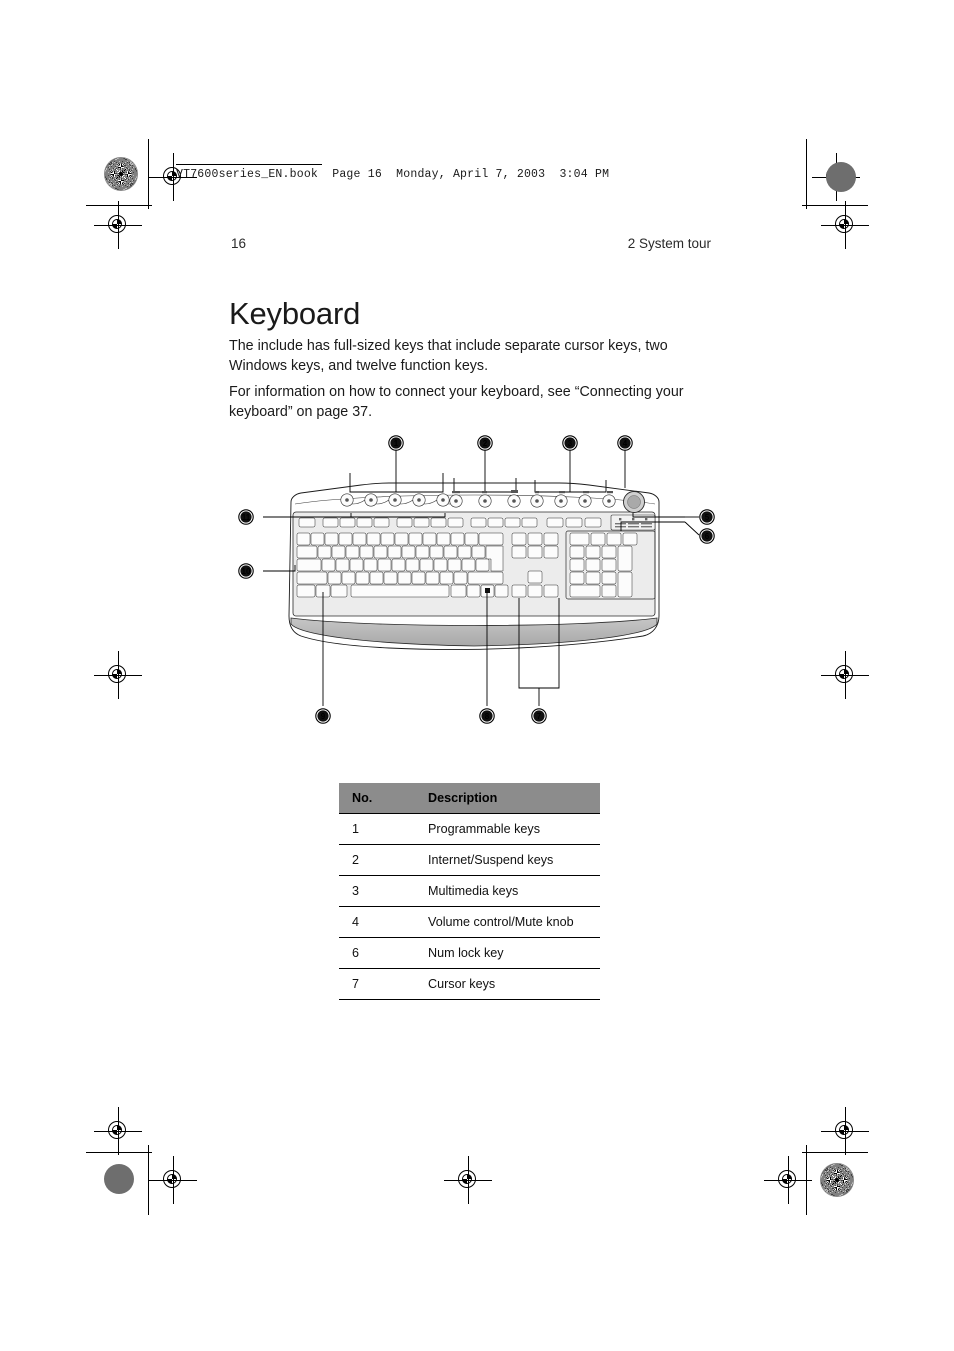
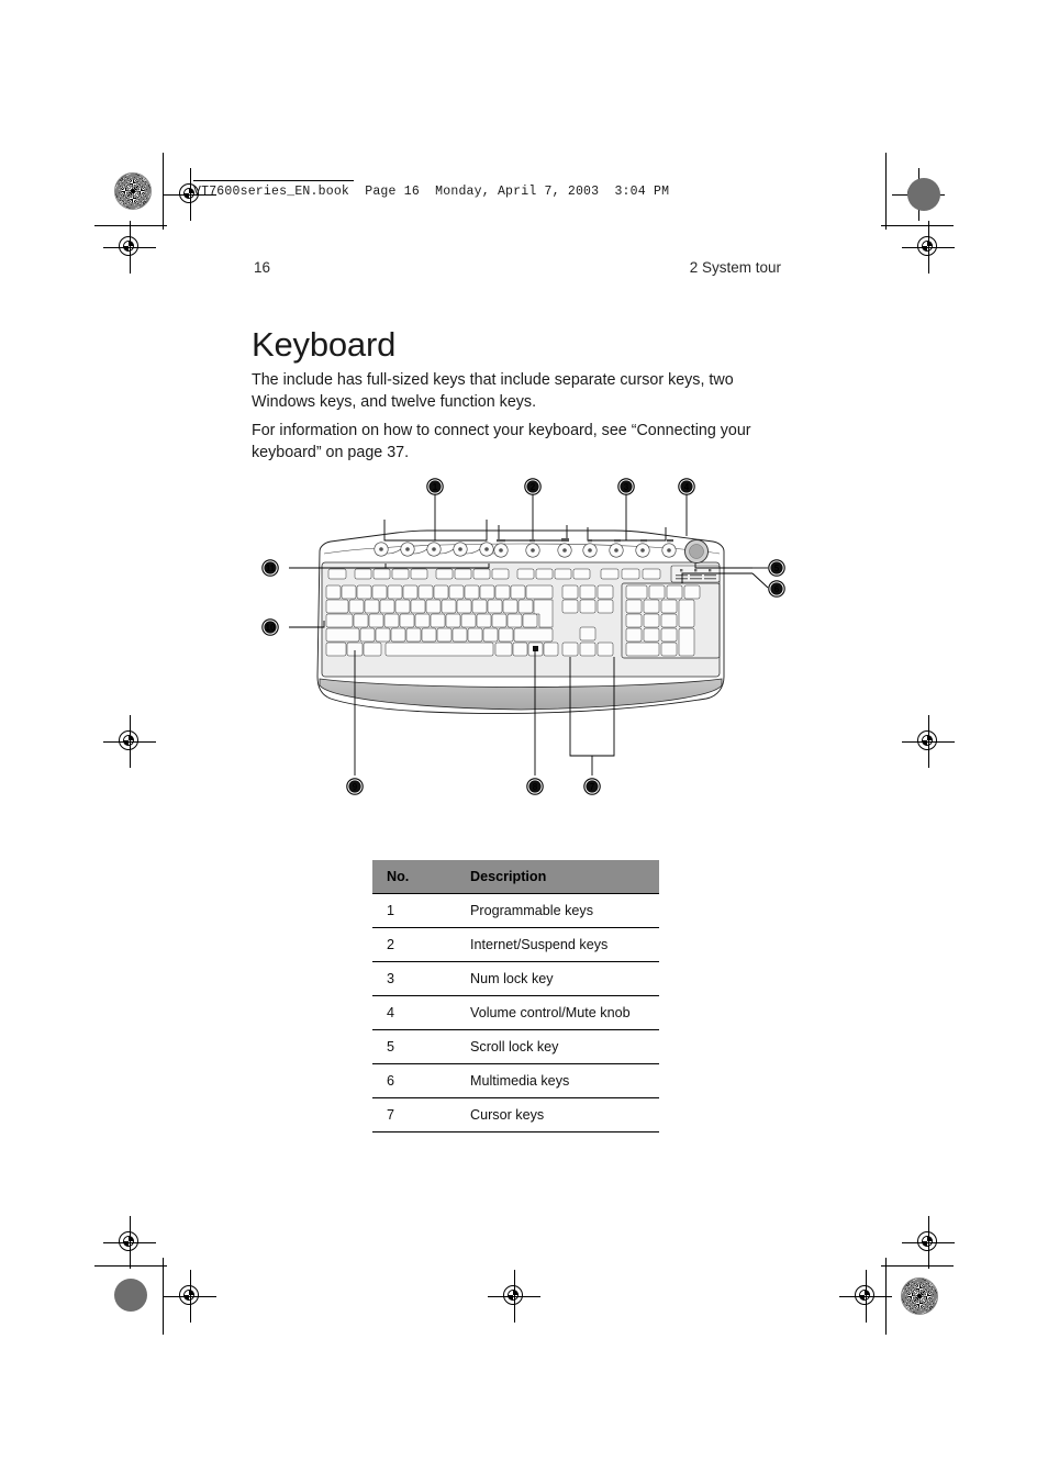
  VT7600series_EN.book Page 16 Monday, April 7, 2003 3:04 PM
  16
  2 System tour
  Keyboard
  The include has full-sized keys that include separate cursor keys, two Windows keys, and twelve function keys.
  For information on how to connect your keyboard, see “Connecting your keyboard” on page 37.
  1
  2
  3
  4
  5
  6
  7
  8
  9
  10
  11
  No.	Description
  1	Programmable keys
  2	Internet/Suspend keys
- 3	Multimedia keys
+ 3	Num lock key
  4	Volume control/Mute knob
+ 5	Scroll lock key
- 6	Num lock key
+ 6	Multimedia keys
  7	Cursor keys
